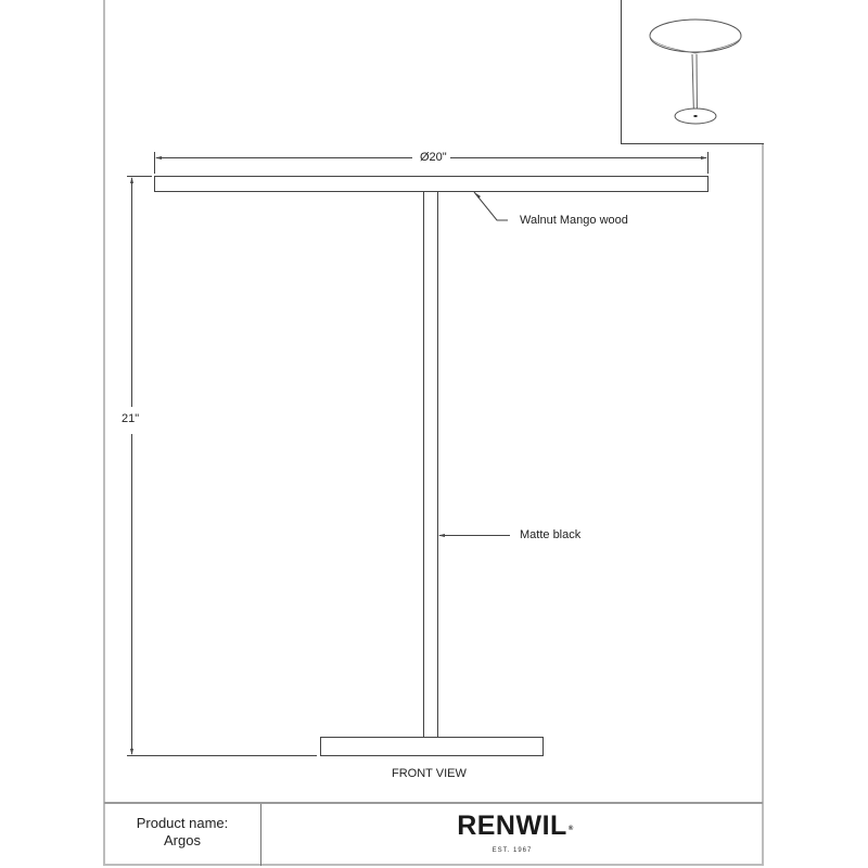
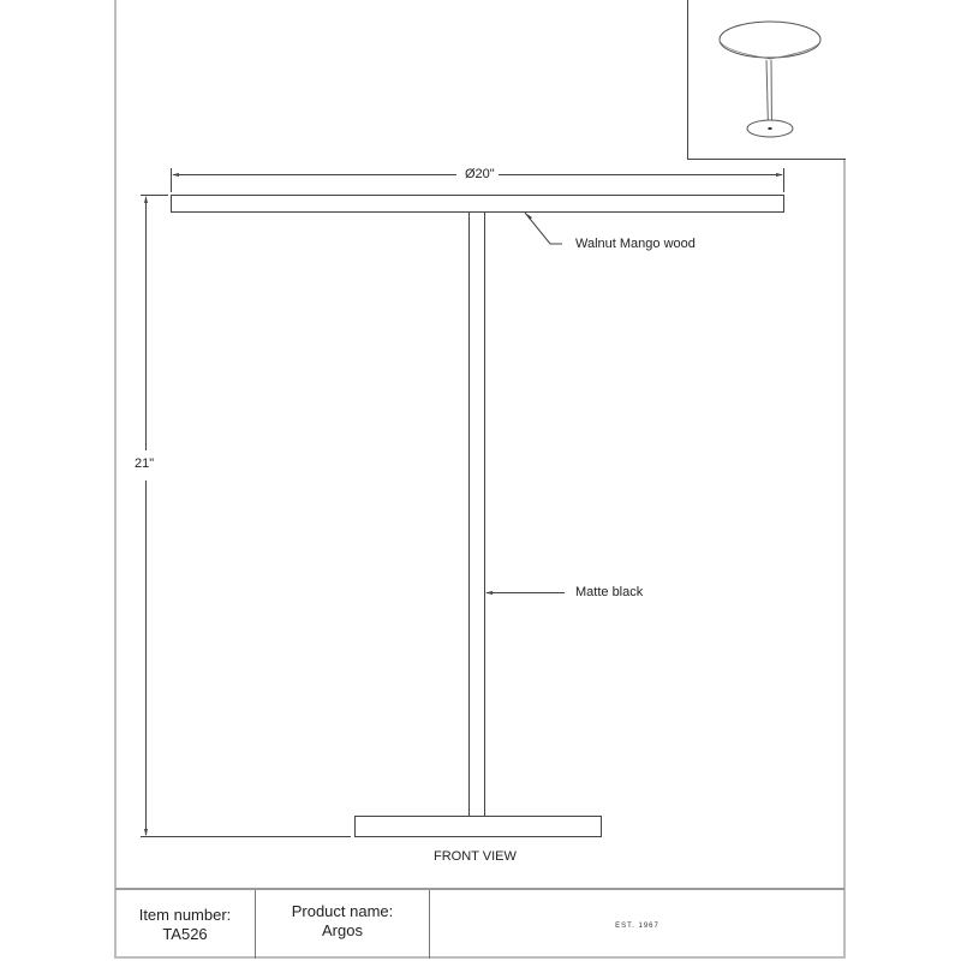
  Ø20"
  21"
  Walnut Mango wood
  Matte black
  FRONT VIEW
+ Item number:
+ TA526
  Product name:
  Argos
- RENWIL
